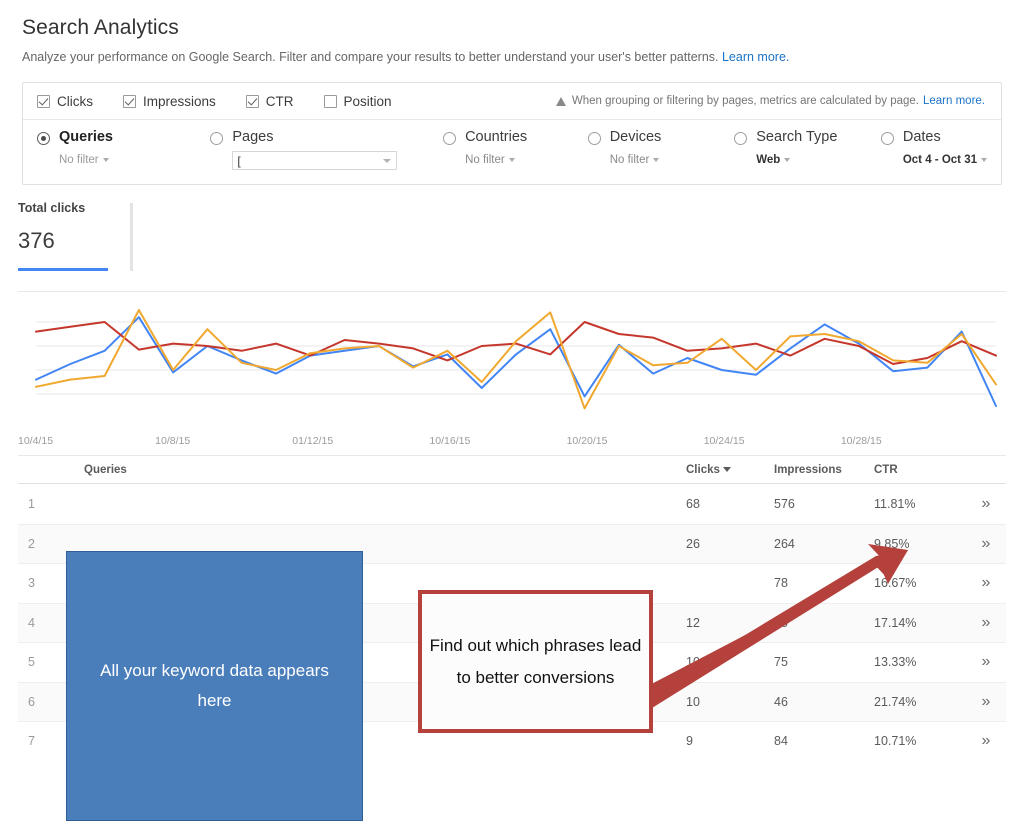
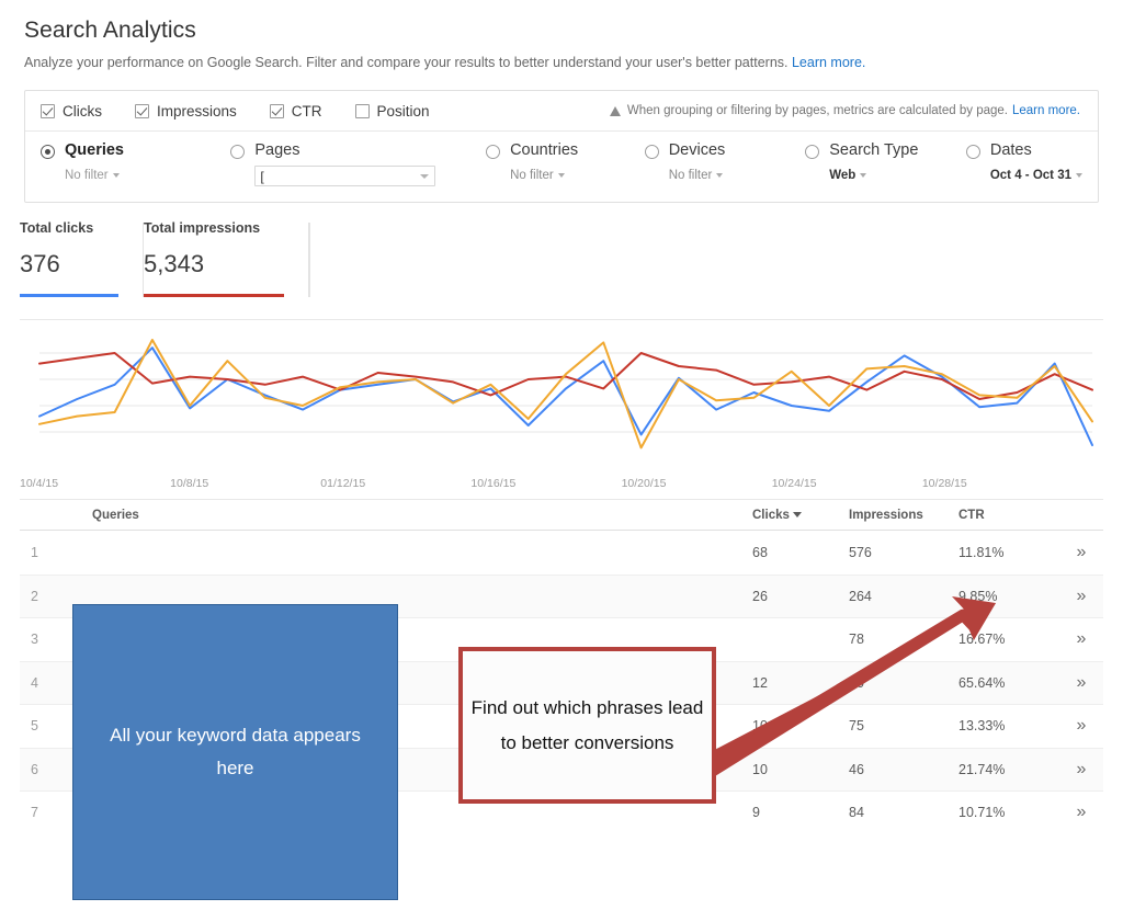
  Search Analytics
  Analyze your performance on Google Search. Filter and compare your results to better understand your user's better patterns. Learn more.
  Clicks
  Impressions
  CTR
  Position
  When grouping or filtering by pages, metrics are calculated by page.
  Learn more.
  Queries
  No filter
  Pages
  [
  Countries
  No filter
  Devices
  No filter
  Search Type
  Web
  Dates
  Oct 4 - Oct 31
  Total clicks
  376
+ Total impressions
+ 5,343
  10/4/15
  10/8/15
  01/12/15
  10/16/15
  10/20/15
  10/24/15
  10/28/15
  Queries
  Clicks
  Impressions
  CTR
  1
  68
  576
  11.81%
  »
  2
  26
  264
  9.85%
  »
  3
  78
  16.67%
  »
  4
  12
- 17.14%
+ 65.64%
  »
  5
  75
  13.33%
  »
  6
  10
  46
  21.74%
  »
  7
  9
  84
  10.71%
  »
  All your keyword data appears here
  Find out which phrases lead to better conversions
